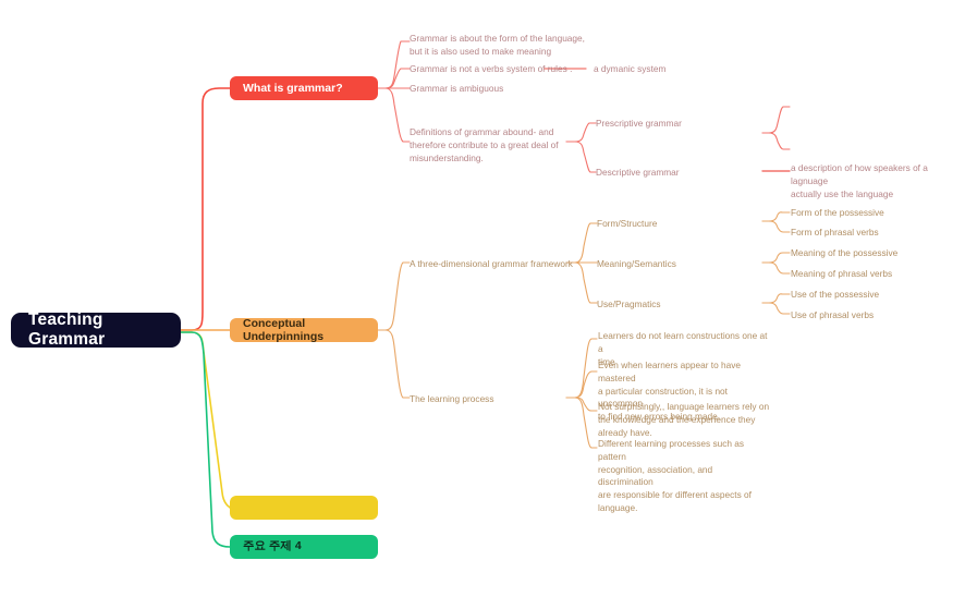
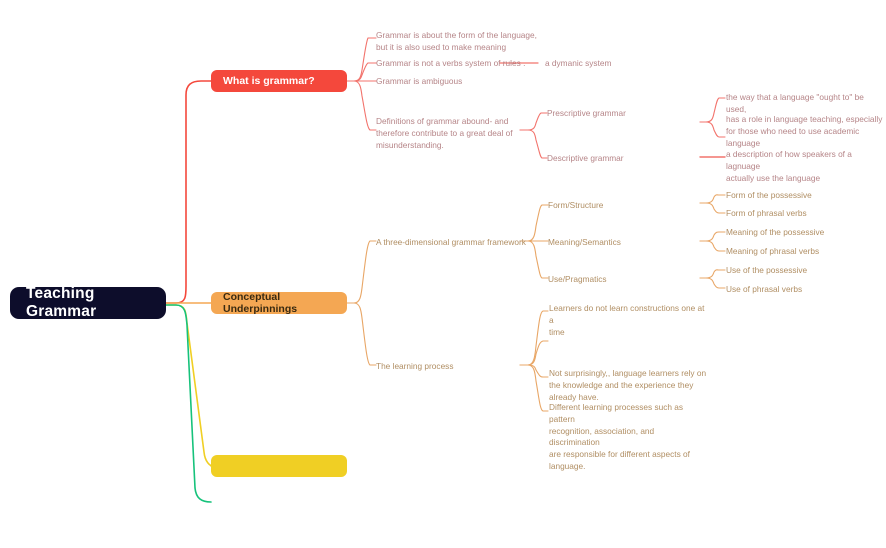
  Teaching Grammar
  What is grammar?
  Conceptual Underpinnings
- 주요 주제 4
  Grammar is about the form of the language,
  but it is also used to make meaning
  Grammar is not a verbs system of rules .
  a dymanic system
  Grammar is ambiguous
  Definitions of grammar abound- and
  therefore contribute to a great deal of
  misunderstanding.
  Prescriptive grammar
+ the way that a language "ought to" be used,
+ has a role in language teaching, especially
+ for those who need to use academic
+ language
  Descriptive grammar
  a description of how speakers of a lagnuage
  actually use the language
  A three-dimensional grammar framework
  Form/Structure
  Form of the possessive
  Form of phrasal verbs
  Meaning/Semantics
  Meaning of the possessive
  Meaning of phrasal verbs
  Use/Pragmatics
  Use of the possessive
  Use of phrasal verbs
  The learning process
  Learners do not learn constructions one at a
  time
- Even when learners appear to have mastered
- a particular construction, it is not uncommon
- to find new errors being made.
  Not surprisingly,, language learners rely on
  the knowledge and the experience they
  already have.
  Different learning processes such as pattern
  recognition, association, and discrimination
  are responsible for different aspects of
  language.
